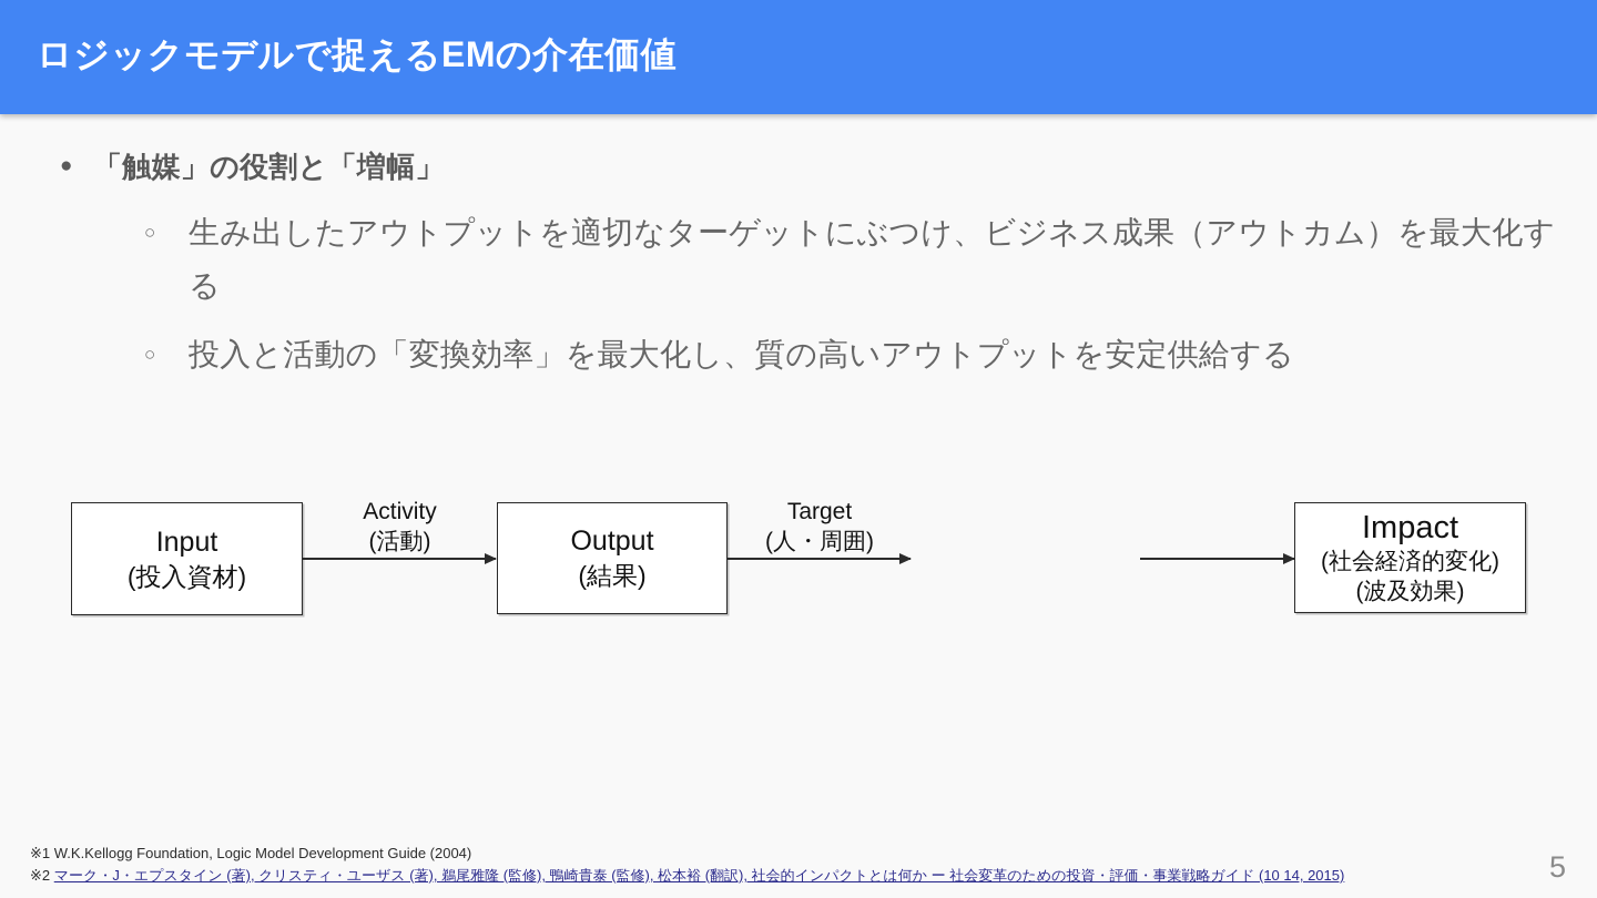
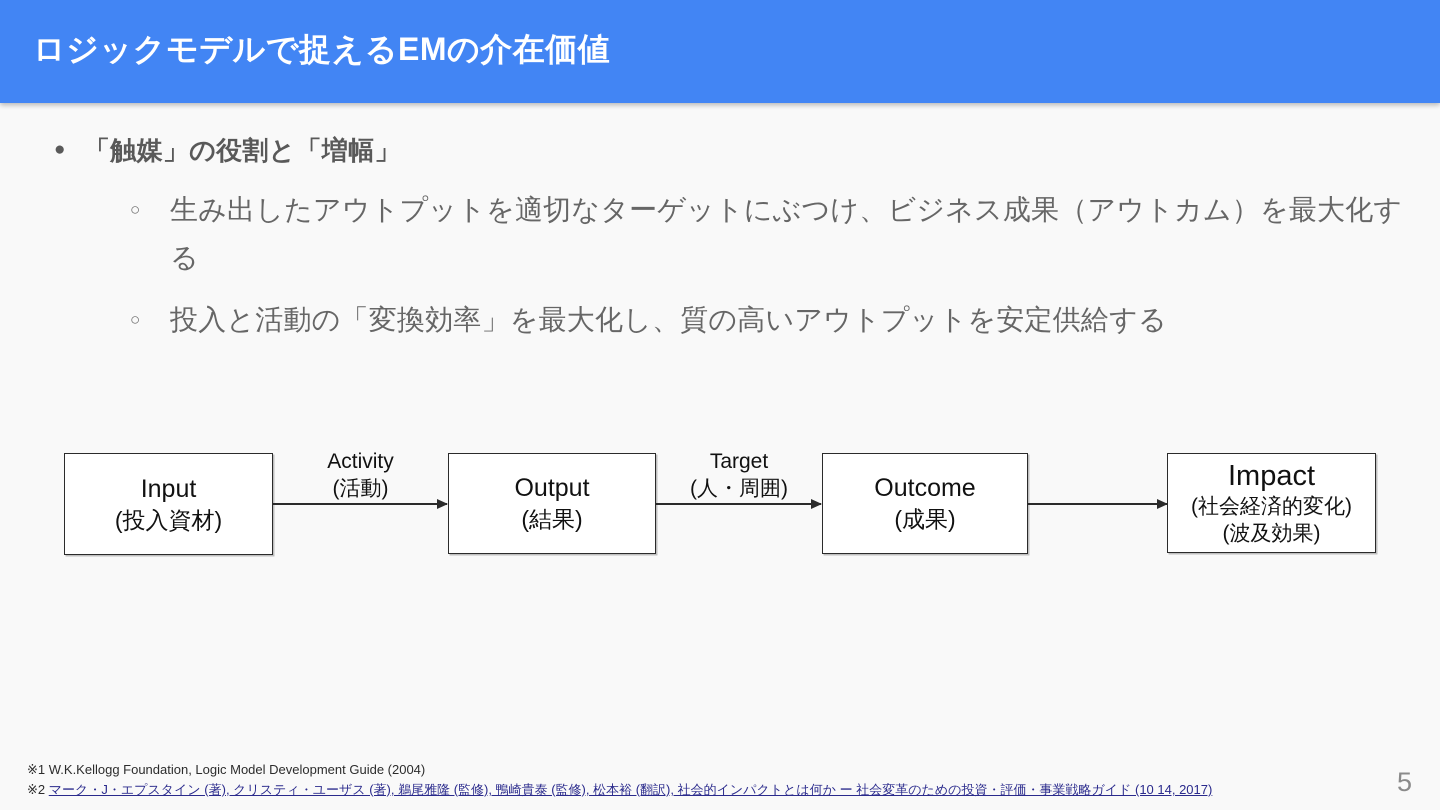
  ロジックモデルで捉えるEMの介在価値
  ●
  「触媒」の役割と「増幅」
  ○
  生み出したアウトプットを適切なターゲットにぶつけ、ビジネス成果（アウトカム）を最大化する
  ○
  投入と活動の「変換効率」を最大化し、質の高いアウトプットを安定供給する
  Input
  (投入資材)
  Activity
  (活動)
  Output
  (結果)
  Target
  (人・周囲)
+ Outcome
+ (成果)
  Impact
  (社会経済的変化)
  (波及効果)
  ※1 W.K.Kellogg Foundation, Logic Model Development Guide (2004)
- ※2 マーク・J・エプスタイン (著), クリスティ・ユーザス (著), 鵜尾雅隆 (監修), 鴨崎貴泰 (監修), 松本裕 (翻訳), 社会的インパクトとは何か ー 社会変革のための投資・評価・事業戦略ガイド (10 14, 2015)
+ ※2 マーク・J・エプスタイン (著), クリスティ・ユーザス (著), 鵜尾雅隆 (監修), 鴨崎貴泰 (監修), 松本裕 (翻訳), 社会的インパクトとは何か ー 社会変革のための投資・評価・事業戦略ガイド (10 14, 2017)
  5
